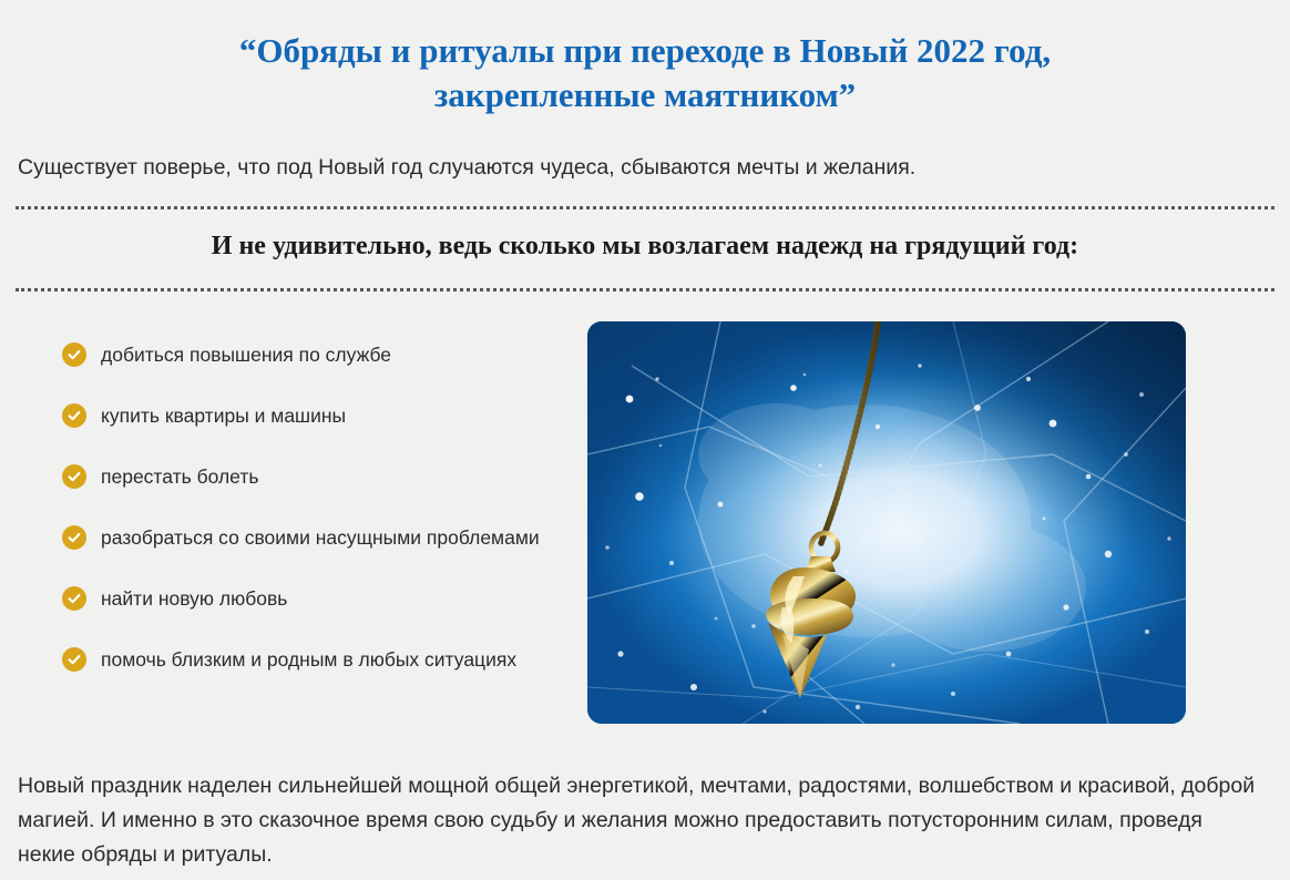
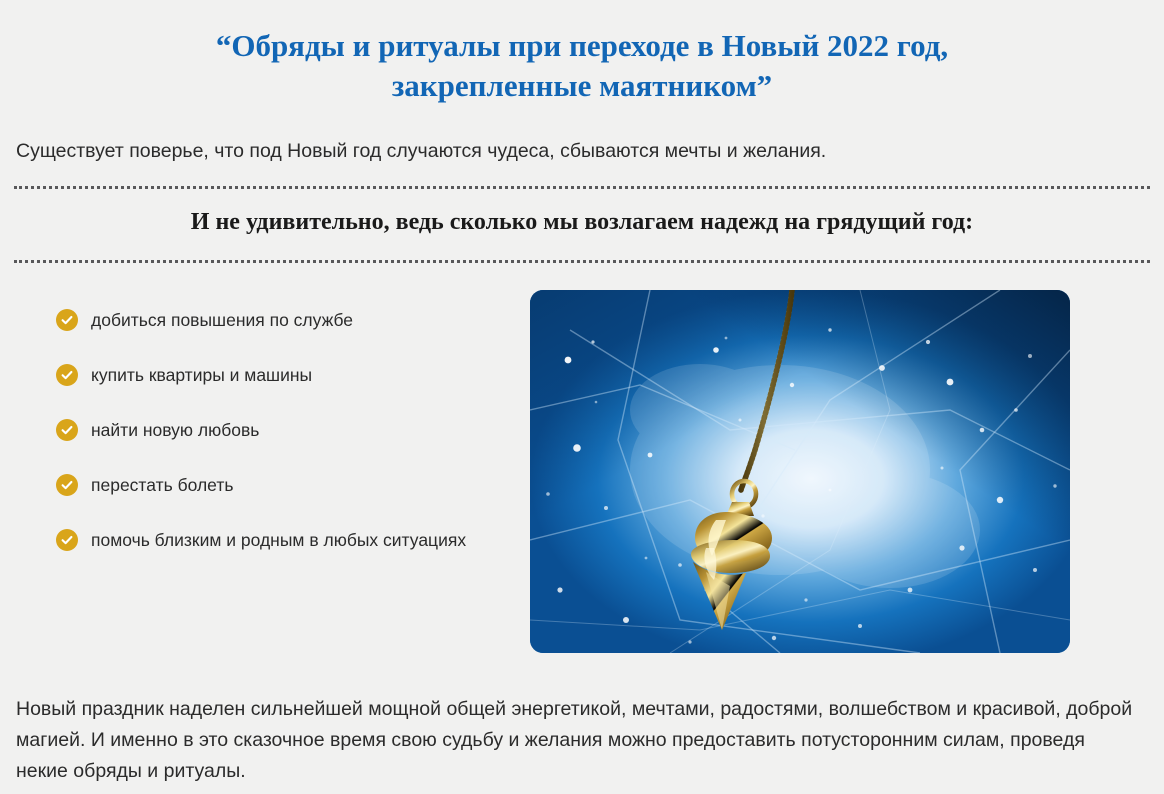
  “Обряды и ритуалы при переходе в Новый 2022 год,
  закрепленные маятником”
  Существует поверье, что под Новый год случаются чудеса, сбываются мечты и желания.
  И не удивительно, ведь сколько мы возлагаем надежд на грядущий год:
  добиться повышения по службе
  купить квартиры и машины
- перестать болеть
+ найти новую любовь
- разобраться со своими насущными проблемами
- найти новую любовь
+ перестать болеть
  помочь близким и родным в любых ситуациях
  Новый праздник наделен сильнейшей мощной общей энергетикой, мечтами, радостями, волшебством и красивой, доброй магией. И именно в это сказочное время свою судьбу и желания можно предоставить потусторонним силам, проведя некие обряды и ритуалы.
